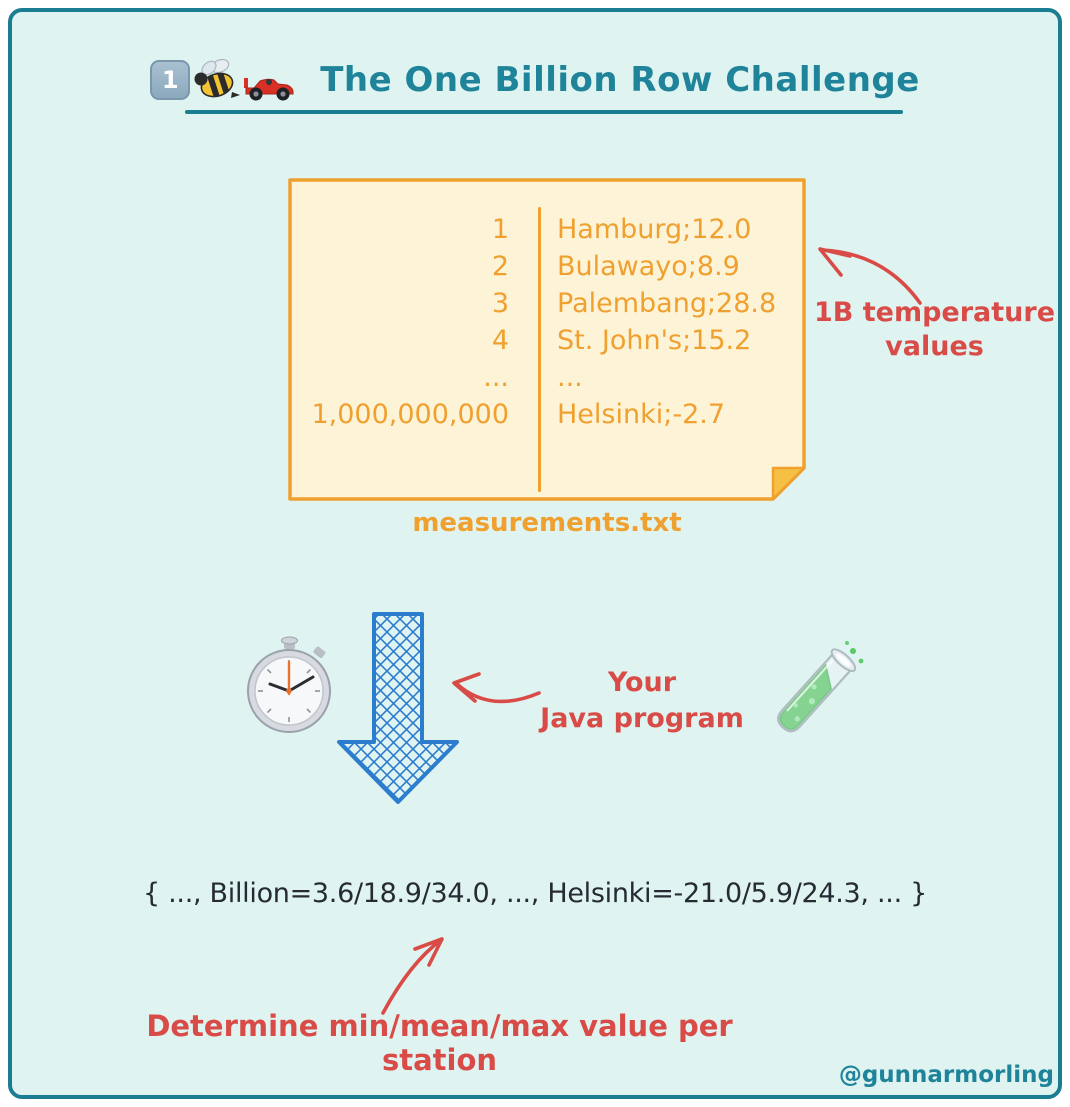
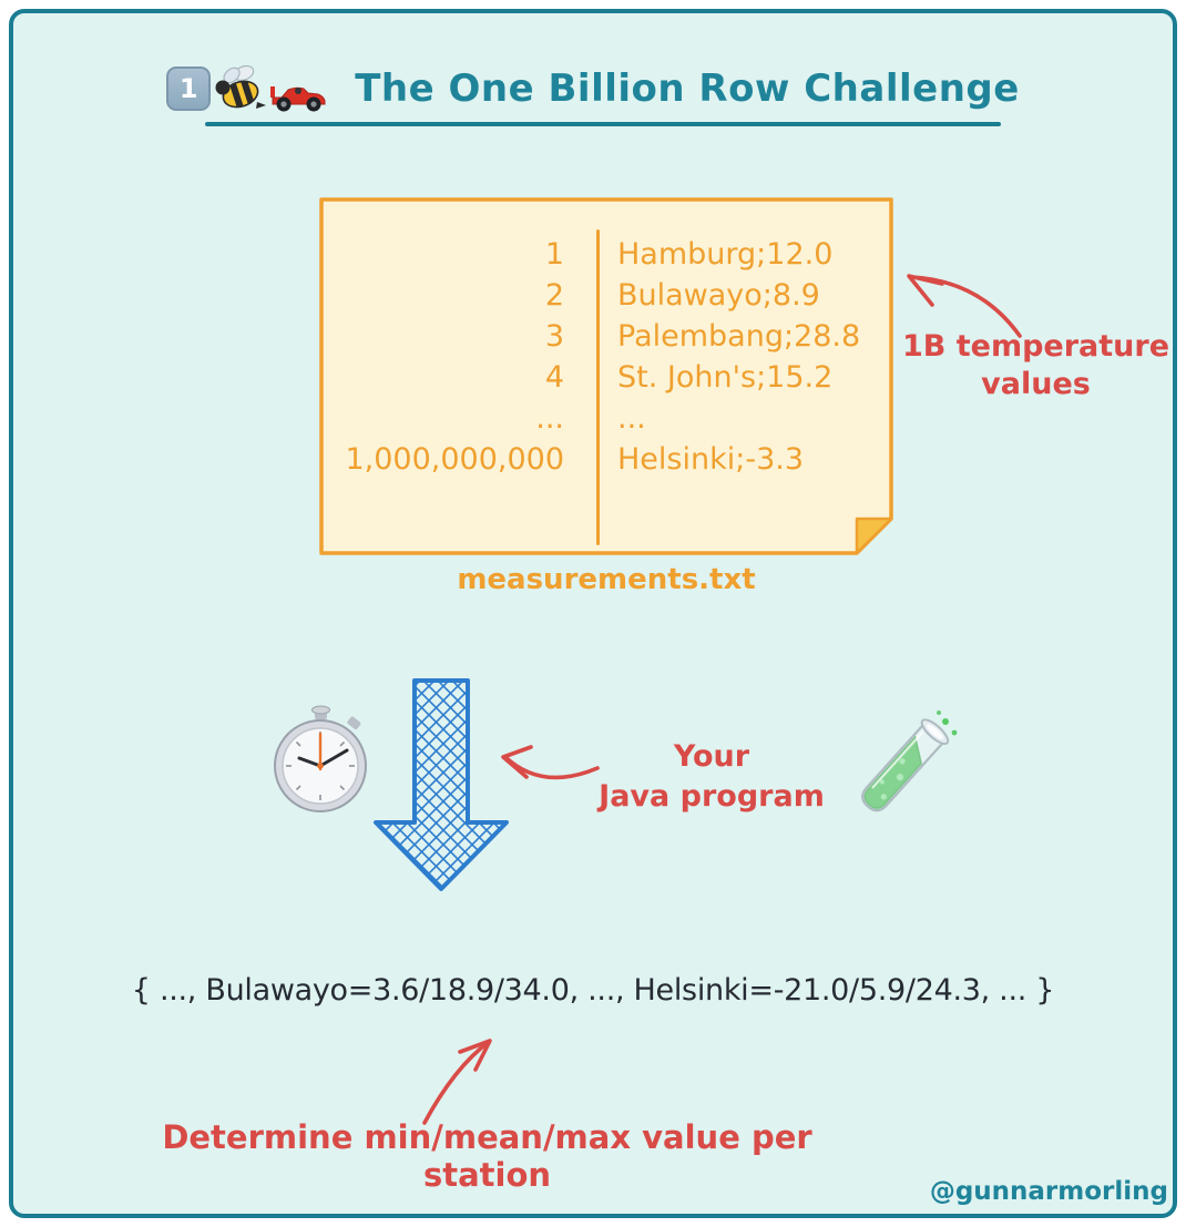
  1
  The One Billion Row Challenge
  1
  Hamburg;12.0
  2
  Bulawayo;8.9
  3
  Palembang;28.8
  4
  St. John's;15.2
  ...
  ...
  1,000,000,000
- Helsinki;-2.7
+ Helsinki;-3.3
  measurements.txt
  1B temperature
  values
  Your
  Java program
- { ..., Billion=3.6/18.9/34.0, ..., Helsinki=-21.0/5.9/24.3, ... }
+ { ..., Bulawayo=3.6/18.9/34.0, ..., Helsinki=-21.0/5.9/24.3, ... }
  Determine min/mean/max value per station
  @gunnarmorling
